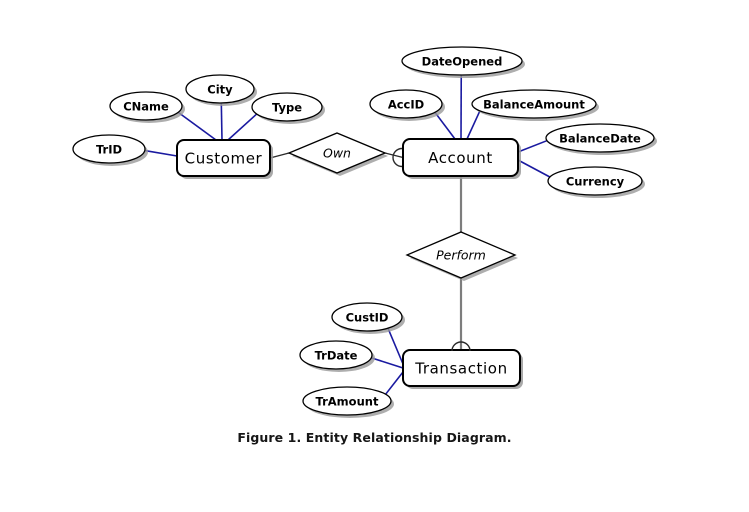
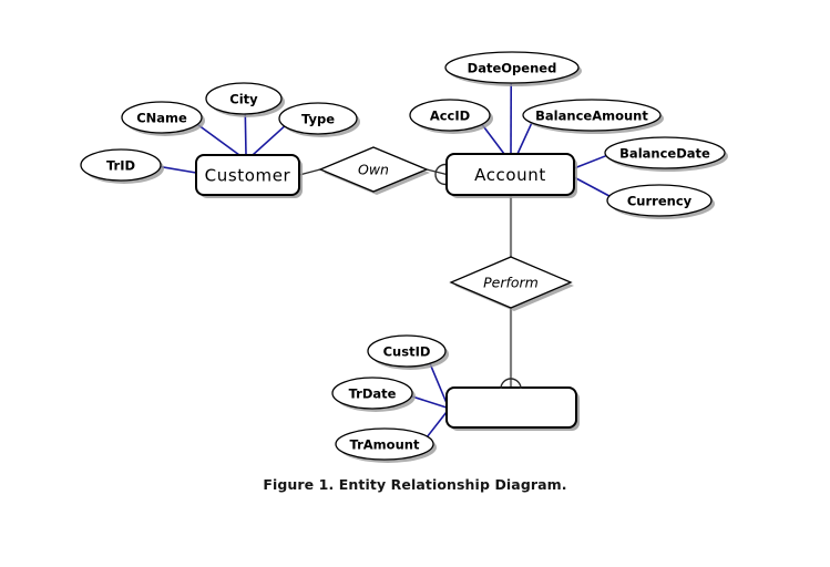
  Own
  Perform
  CName
  City
  Type
  TrID
  DateOpened
  AccID
  BalanceAmount
  BalanceDate
  Currency
  CustID
  TrDate
  TrAmount
  Customer
  Account
- Transaction
  Figure 1. Entity Relationship Diagram.
